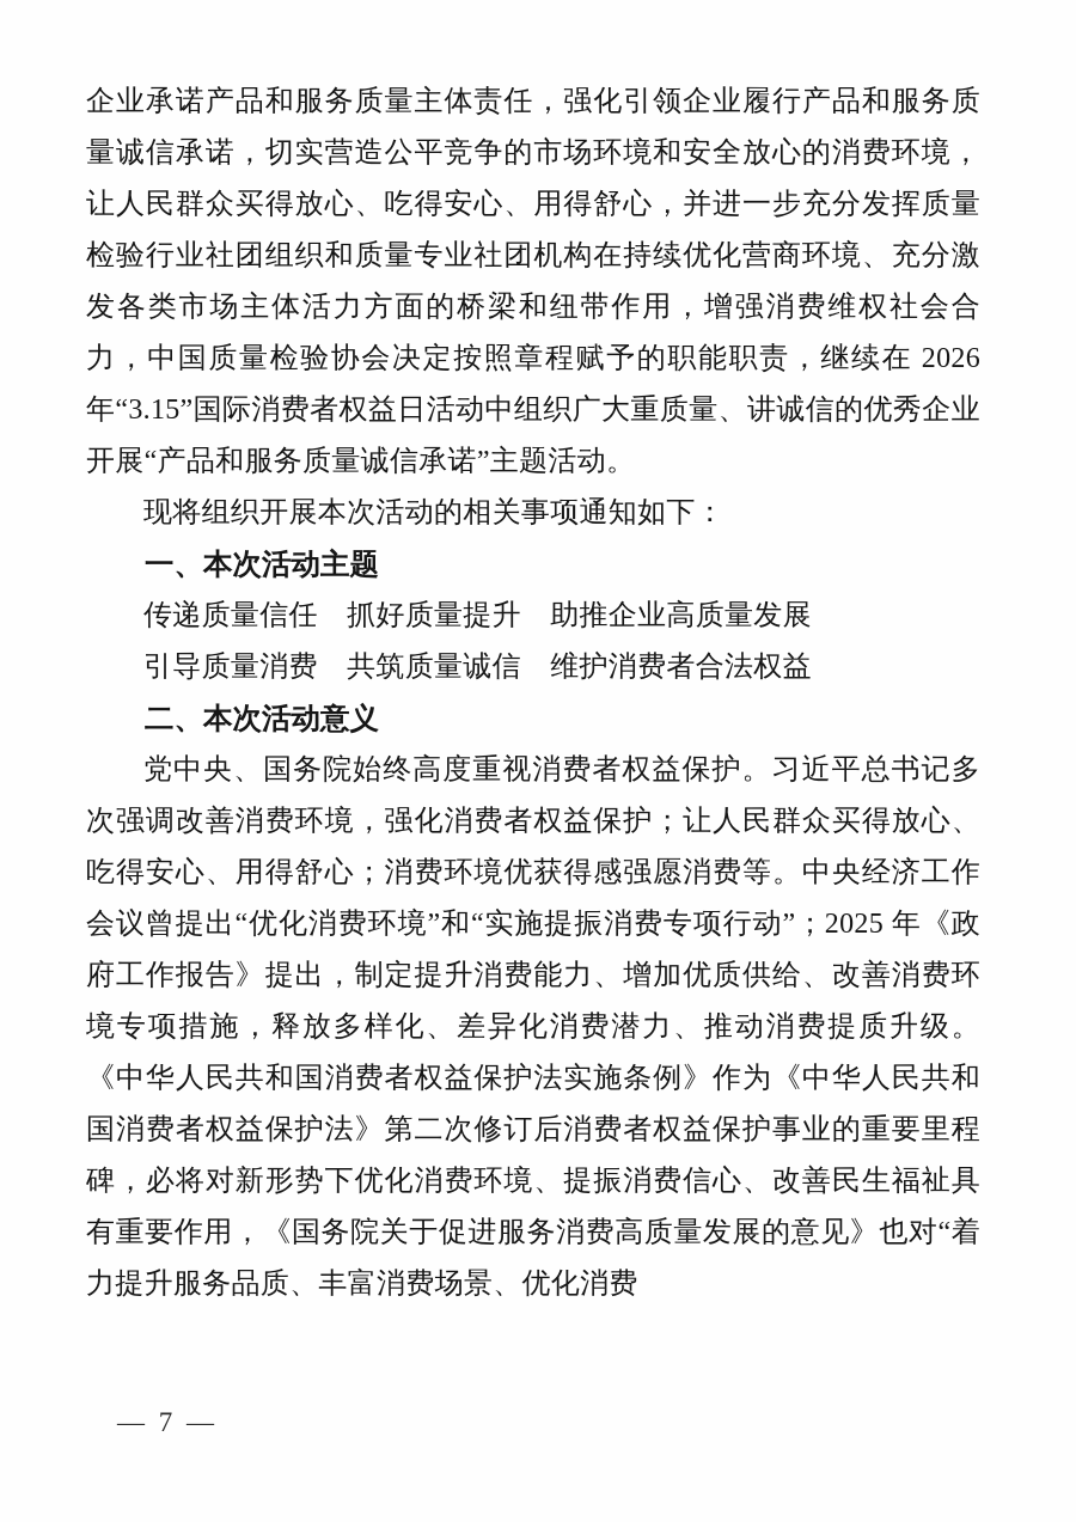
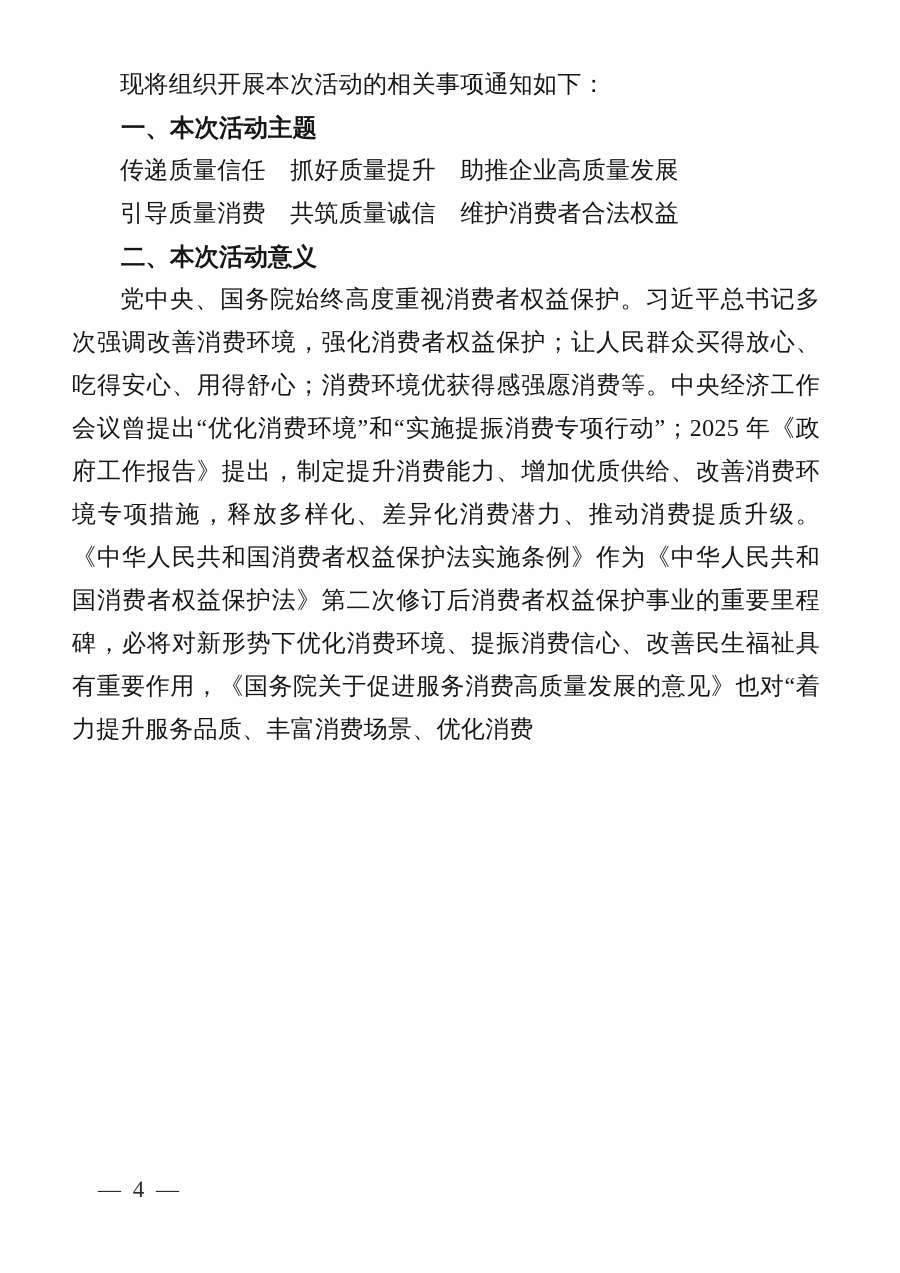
- 企业承诺产品和服务质量主体责任，强化引领企业履行产品和服务质量诚信承诺，切实营造公平竞争的市场环境和安全放心的消费环境，让人民群众买得放心、吃得安心、用得舒心，并进一步充分发挥质量检验行业社团组织和质量专业社团机构在持续优化营商环境、充分激发各类市场主体活力方面的桥梁和纽带作用，增强消费维权社会合力，中国质量检验协会决定按照章程赋予的职能职责，继续在 2026 年“3.15”国际消费者权益日活动中组织广大重质量、讲诚信的优秀企业开展“产品和服务质量诚信承诺”主题活动。
  现将组织开展本次活动的相关事项通知如下：
  一、本次活动主题
  传递质量信任 抓好质量提升 助推企业高质量发展
  引导质量消费 共筑质量诚信 维护消费者合法权益
  二、本次活动意义
  党中央、国务院始终高度重视消费者权益保护。习近平总书记多次强调改善消费环境，强化消费者权益保护；让人民群众买得放心、吃得安心、用得舒心；消费环境优获得感强愿消费等。中央经济工作会议曾提出“优化消费环境”和“实施提振消费专项行动”；2025 年《政府工作报告》提出，制定提升消费能力、增加优质供给、改善消费环境专项措施，释放多样化、差异化消费潜力、推动消费提质升级。《中华人民共和国消费者权益保护法实施条例》作为《中华人民共和国消费者权益保护法》第二次修订后消费者权益保护事业的重要里程碑，必将对新形势下优化消费环境、提振消费信心、改善民生福祉具有重要作用，《国务院关于促进服务消费高质量发展的意见》也对“着力提升服务品质、丰富消费场景、优化消费
- — 7 —
+ — 4 —
